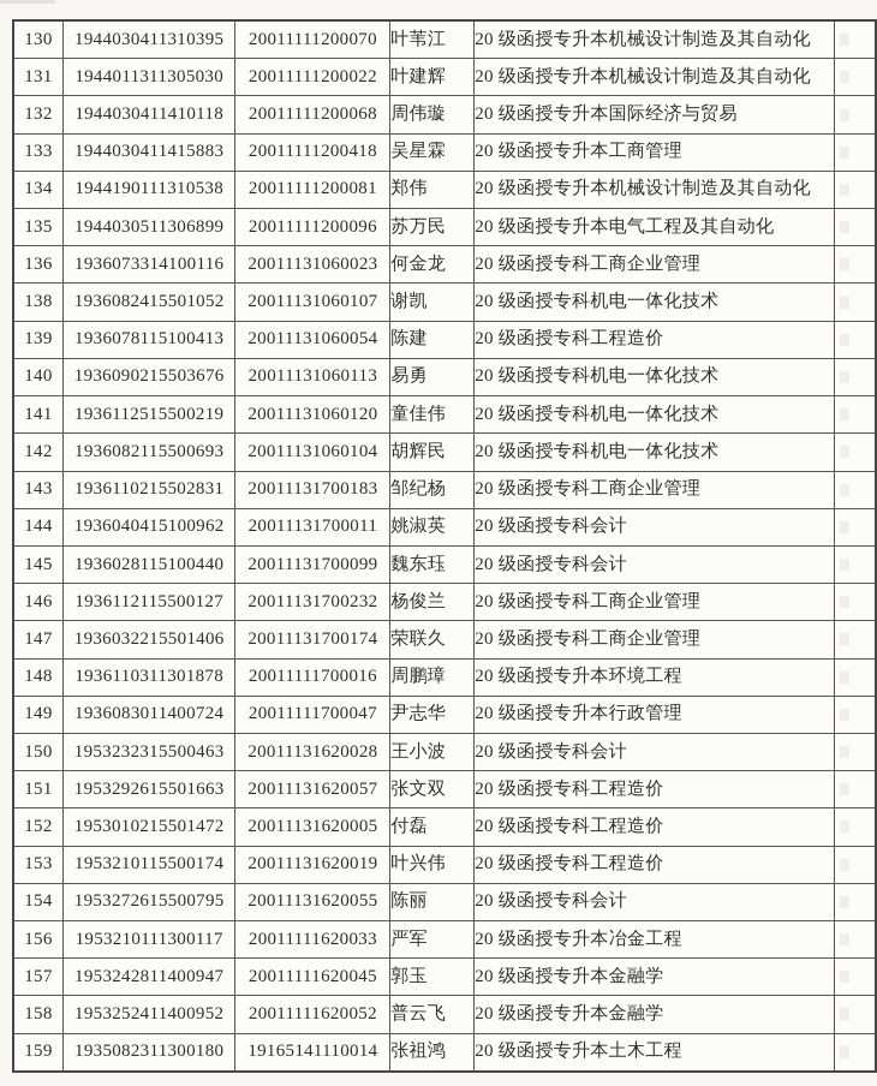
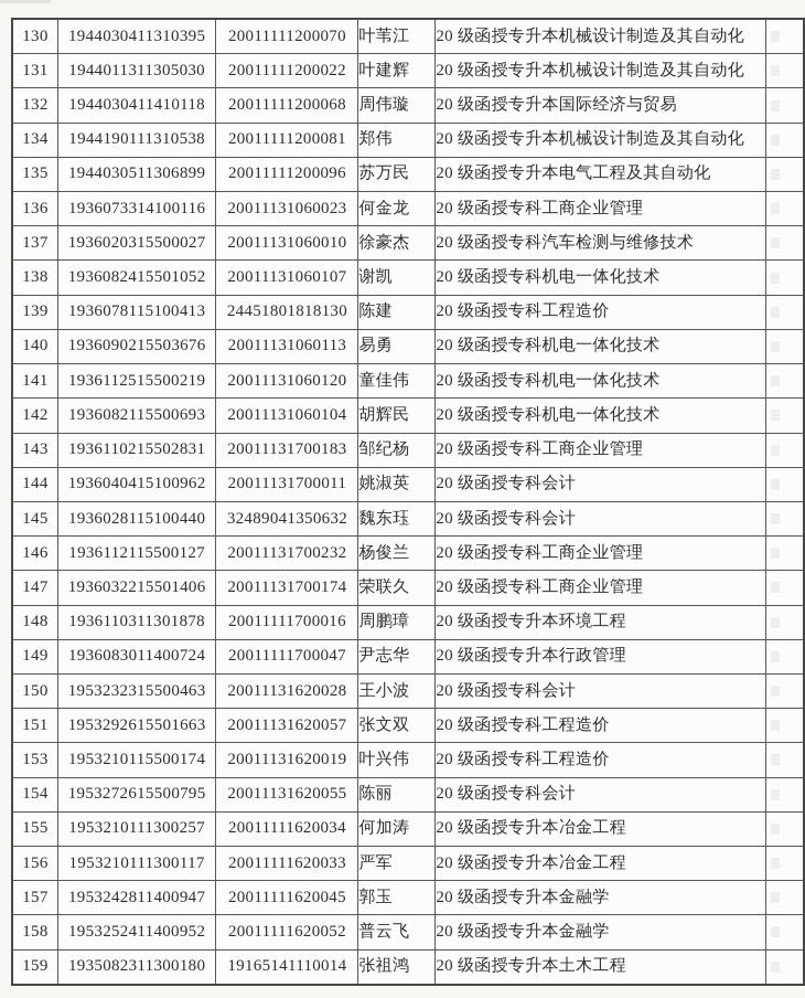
  130	1944030411310395	20011111200070	叶苇江	20 级函授专升本机械设计制造及其自动化
  131	1944011311305030	20011111200022	叶建辉	20 级函授专升本机械设计制造及其自动化
  132	1944030411410118	20011111200068	周伟璇	20 级函授专升本国际经济与贸易
- 133	1944030411415883	20011111200418	吴星霖	20 级函授专升本工商管理
  134	1944190111310538	20011111200081	郑伟	20 级函授专升本机械设计制造及其自动化
  135	1944030511306899	20011111200096	苏万民	20 级函授专升本电气工程及其自动化
  136	1936073314100116	20011131060023	何金龙	20 级函授专科工商企业管理
+ 137	1936020315500027	20011131060010	徐豪杰	20 级函授专科汽车检测与维修技术
  138	1936082415501052	20011131060107	谢凯	20 级函授专科机电一体化技术
- 139	1936078115100413	20011131060054	陈建	20 级函授专科工程造价
+ 139	1936078115100413	24451801818130	陈建	20 级函授专科工程造价
  140	1936090215503676	20011131060113	易勇	20 级函授专科机电一体化技术
  141	1936112515500219	20011131060120	童佳伟	20 级函授专科机电一体化技术
  142	1936082115500693	20011131060104	胡辉民	20 级函授专科机电一体化技术
  143	1936110215502831	20011131700183	邹纪杨	20 级函授专科工商企业管理
  144	1936040415100962	20011131700011	姚淑英	20 级函授专科会计
- 145	1936028115100440	20011131700099	魏东珏	20 级函授专科会计
+ 145	1936028115100440	32489041350632	魏东珏	20 级函授专科会计
  146	1936112115500127	20011131700232	杨俊兰	20 级函授专科工商企业管理
  147	1936032215501406	20011131700174	荣联久	20 级函授专科工商企业管理
  148	1936110311301878	20011111700016	周鹏璋	20 级函授专升本环境工程
  149	1936083011400724	20011111700047	尹志华	20 级函授专升本行政管理
  150	1953232315500463	20011131620028	王小波	20 级函授专科会计
  151	1953292615501663	20011131620057	张文双	20 级函授专科工程造价
- 152	1953010215501472	20011131620005	付磊	20 级函授专科工程造价
  153	1953210115500174	20011131620019	叶兴伟	20 级函授专科工程造价
  154	1953272615500795	20011131620055	陈丽	20 级函授专科会计
+ 155	1953210111300257	20011111620034	何加涛	20 级函授专升本冶金工程
  156	1953210111300117	20011111620033	严军	20 级函授专升本冶金工程
  157	1953242811400947	20011111620045	郭玉	20 级函授专升本金融学
  158	1953252411400952	20011111620052	普云飞	20 级函授专升本金融学
  159	1935082311300180	19165141110014	张祖鸿	20 级函授专升本土木工程
